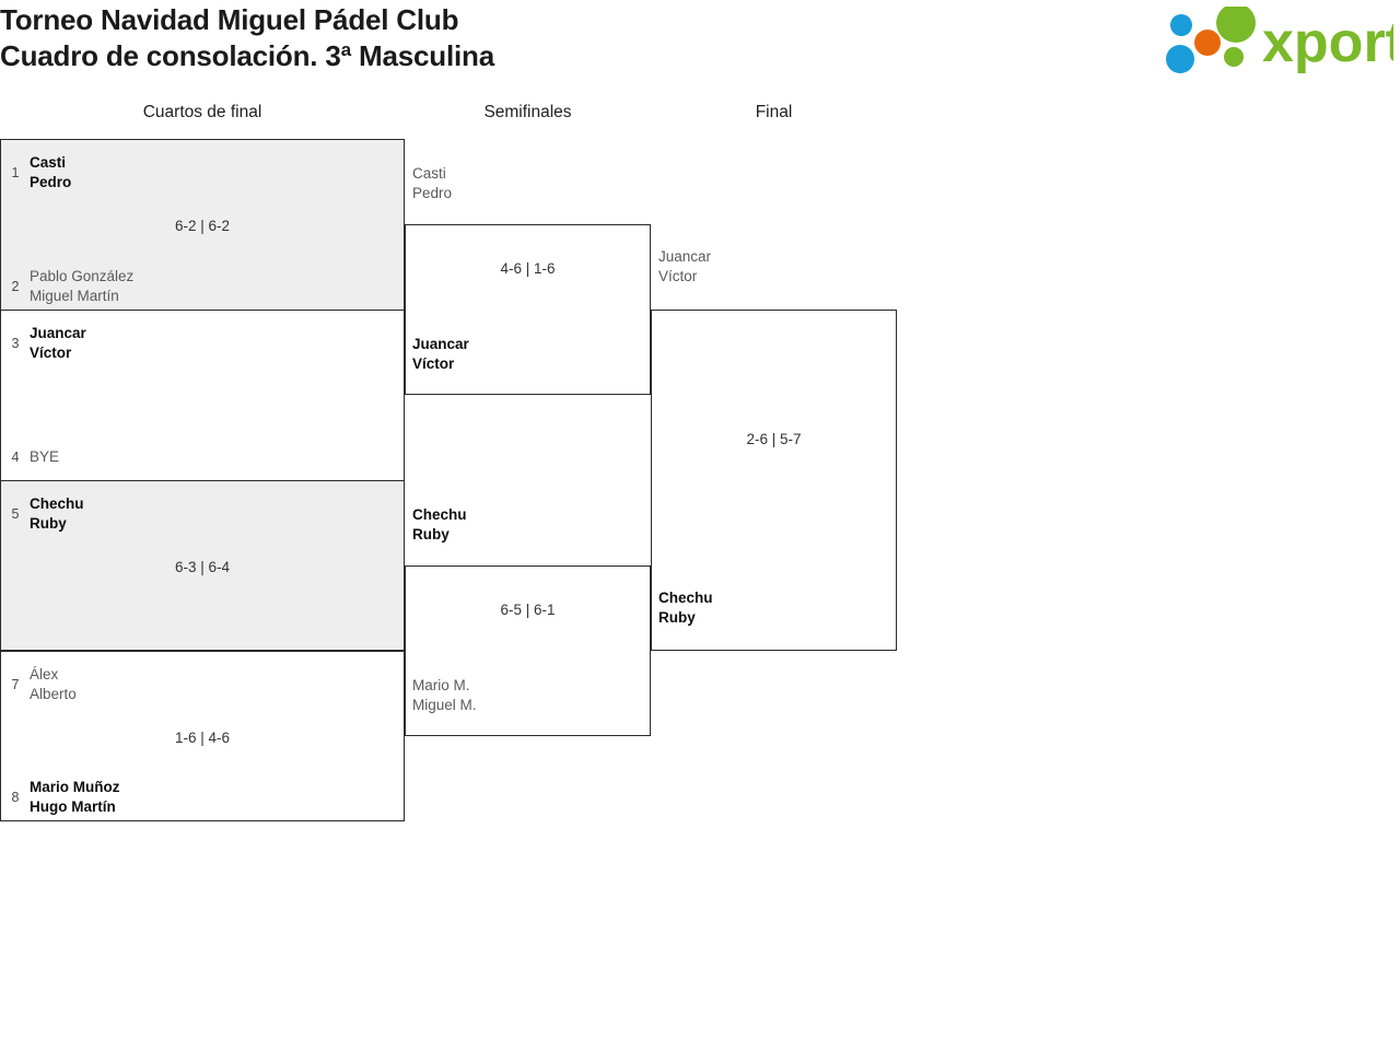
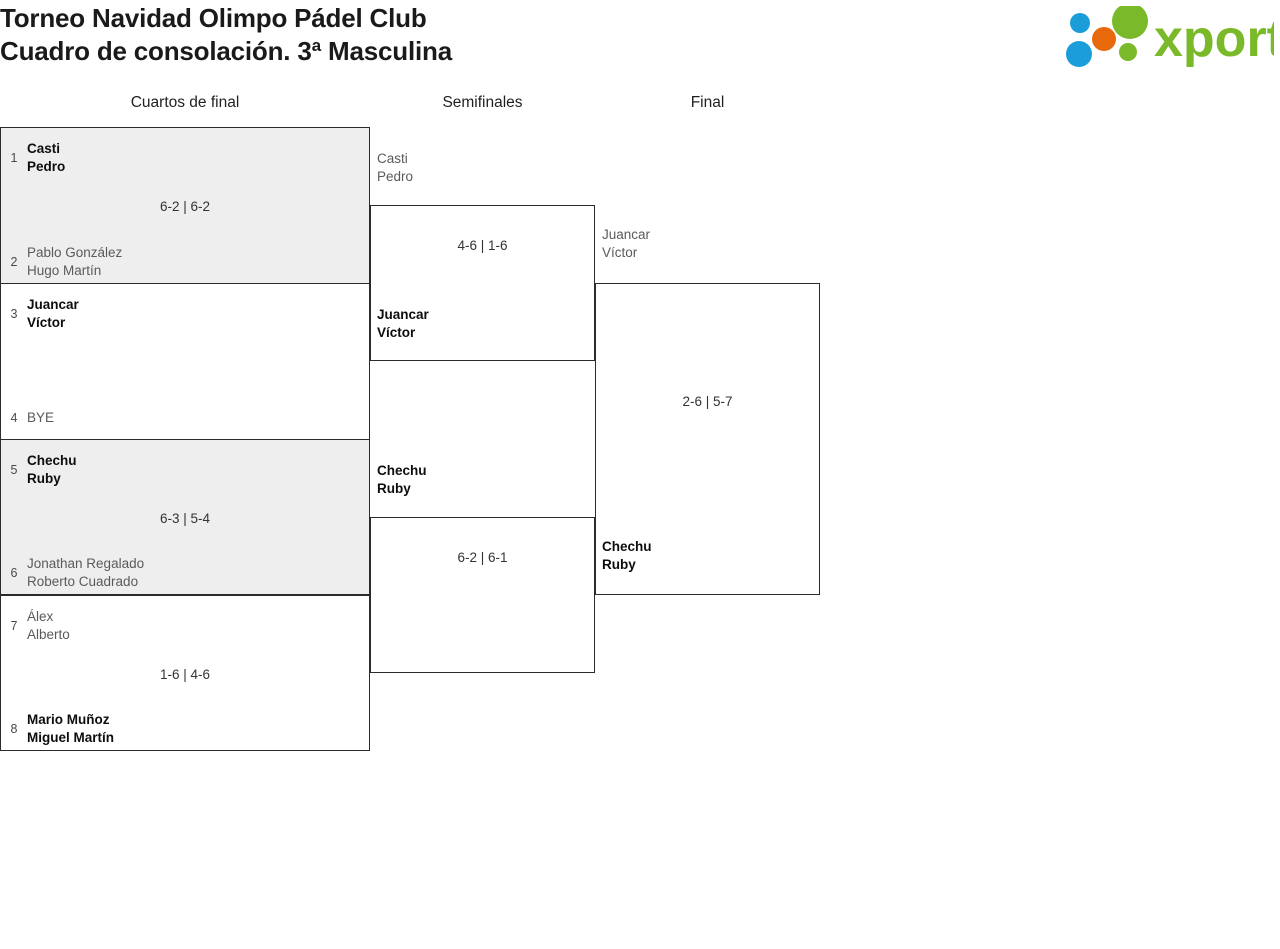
- Torneo Navidad Miguel Pádel Club
+ Torneo Navidad Olimpo Pádel Club
  Cuadro de consolación. 3ª Masculina
  Cuartos de final
  Semifinales
  Final
  1
  Casti
  Pedro
  6-2 | 6-2
  2
  Pablo González
- Miguel Martín
+ Hugo Martín
  3
  Juancar
  Víctor
  4
  BYE
  5
  Chechu
  Ruby
- 6-3 | 6-4
+ 6-3 | 5-4
+ 6
+ Jonathan Regalado
+ Roberto Cuadrado
  7
  Álex
  Alberto
  1-6 | 4-6
  8
  Mario Muñoz
- Hugo Martín
+ Miguel Martín
  4-6 | 1-6
  Casti
  Pedro
  Juancar
  Víctor
- 6-5 | 6-1
+ 6-2 | 6-1
  Chechu
  Ruby
- Mario M.
- Miguel M.
  2-6 | 5-7
  Juancar
  Víctor
  Chechu
  Ruby
